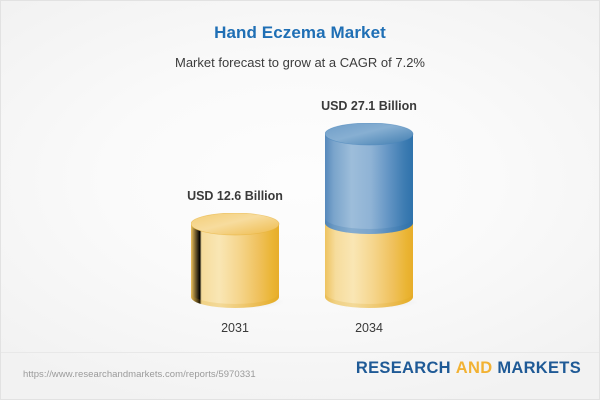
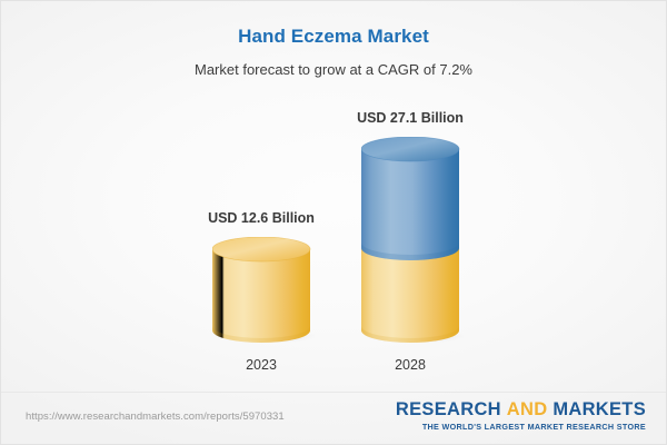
  Hand Eczema Market
  Market forecast to grow at a CAGR of 7.2%
  USD 12.6 Billion
- 2031
+ 2023
  USD 27.1 Billion
- 2034
+ 2028
  https://www.researchandmarkets.com/reports/5970331
  RESEARCH AND MARKETS
+ THE WORLD'S LARGEST MARKET RESEARCH STORE
